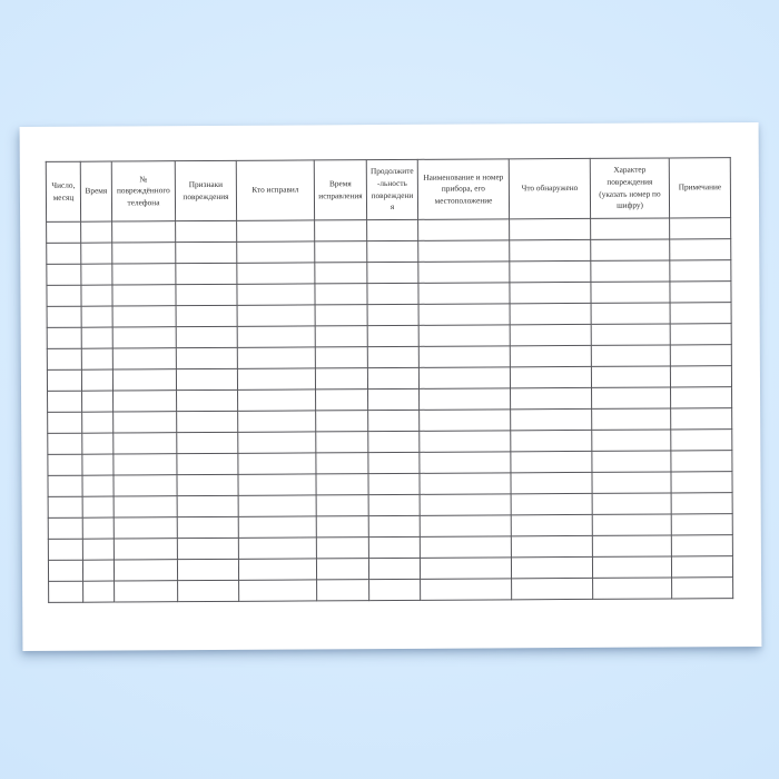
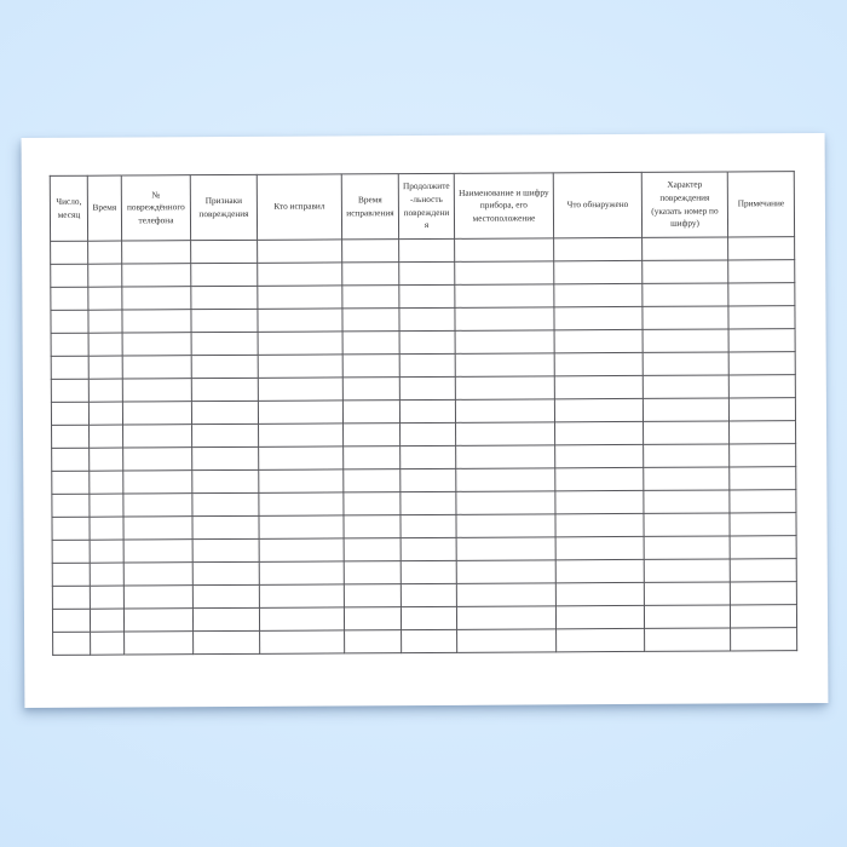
- Число, месяц	Время	№ повреждённого телефона	Признаки повреждения	Кто исправил	Время исправления	Продолжите-льность повреждения	Наименование и номер прибора, его местоположение	Что обнаружено	Характер повреждения (указать номер по шифру)	Примечание
+ Число, месяц	Время	№ повреждённого телефона	Признаки повреждения	Кто исправил	Время исправления	Продолжите-льность повреждения	Наименование и шифру прибора, его местоположение	Что обнаружено	Характер повреждения (указать номер по шифру)	Примечание
